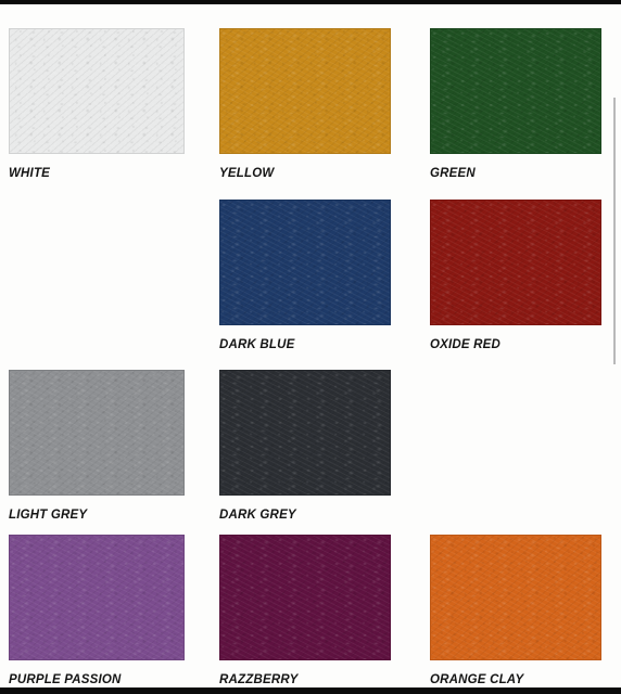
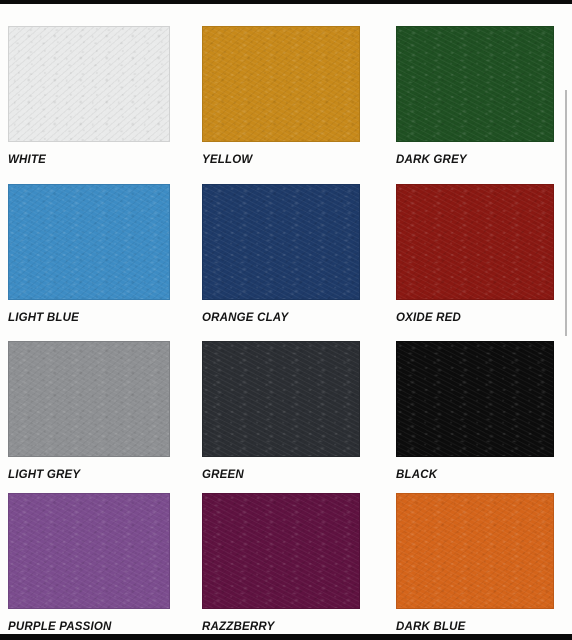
  WHITE
  YELLOW
- GREEN
+ DARK GREY
+ LIGHT BLUE
- DARK BLUE
+ ORANGE CLAY
  OXIDE RED
  LIGHT GREY
- DARK GREY
+ GREEN
+ BLACK
  PURPLE PASSION
  RAZZBERRY
- ORANGE CLAY
+ DARK BLUE
